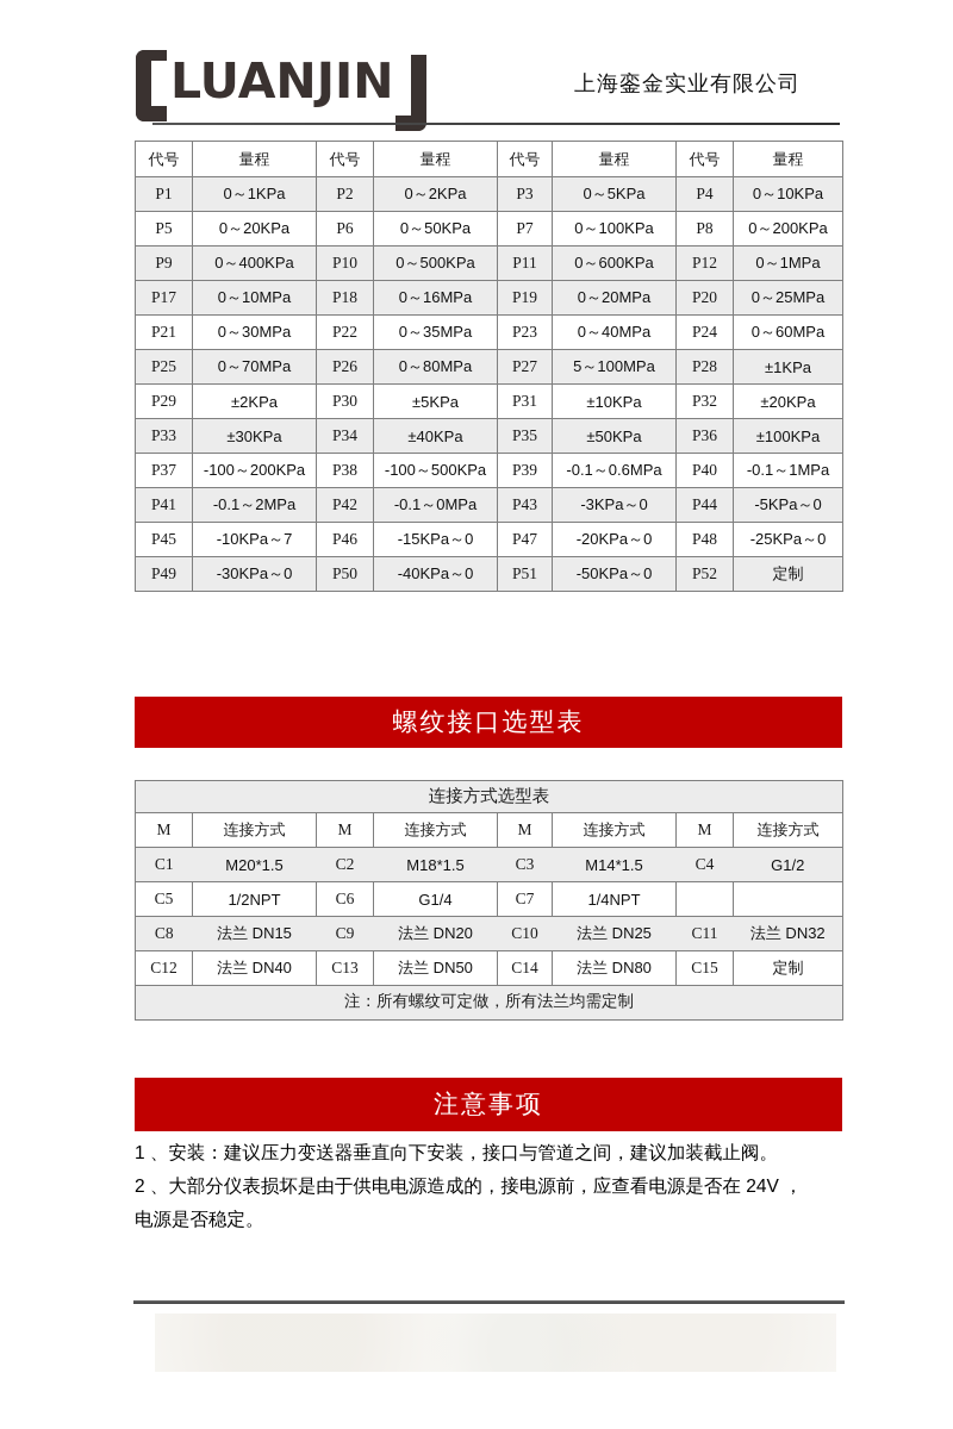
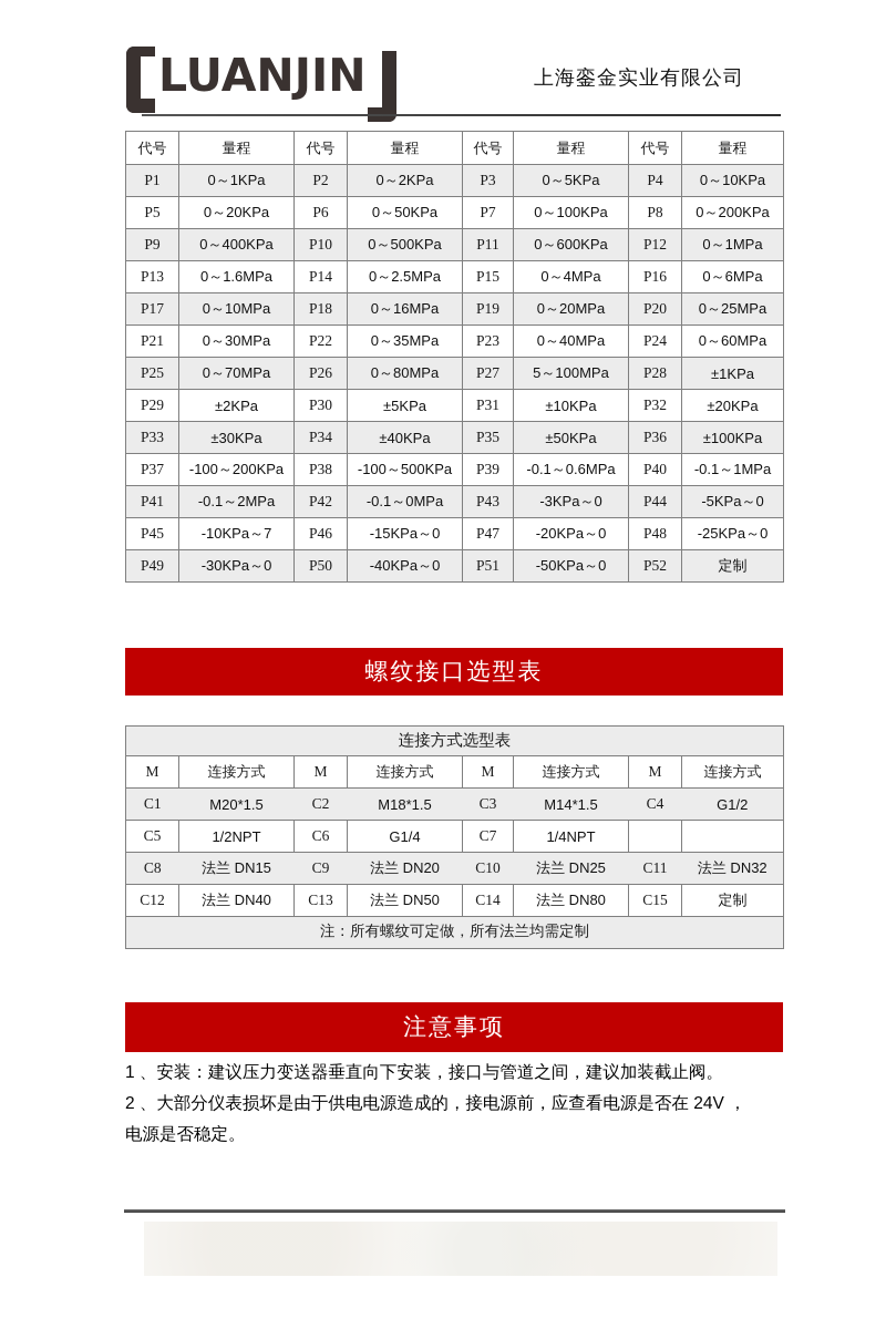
  LUANJIN
  上海銮金实业有限公司
  代号	量程	代号	量程	代号	量程	代号	量程
  P1	0～1KPa	P2	0～2KPa	P3	0～5KPa	P4	0～10KPa
  P5	0～20KPa	P6	0～50KPa	P7	0～100KPa	P8	0～200KPa
  P9	0～400KPa	P10	0～500KPa	P11	0～600KPa	P12	0～1MPa
+ P13	0～1.6MPa	P14	0～2.5MPa	P15	0～4MPa	P16	0～6MPa
  P17	0～10MPa	P18	0～16MPa	P19	0～20MPa	P20	0～25MPa
  P21	0～30MPa	P22	0～35MPa	P23	0～40MPa	P24	0～60MPa
  P25	0～70MPa	P26	0～80MPa	P27	5～100MPa	P28	±1KPa
  P29	±2KPa	P30	±5KPa	P31	±10KPa	P32	±20KPa
  P33	±30KPa	P34	±40KPa	P35	±50KPa	P36	±100KPa
  P37	-100～200KPa	P38	-100～500KPa	P39	-0.1～0.6MPa	P40	-0.1～1MPa
  P41	-0.1～2MPa	P42	-0.1～0MPa	P43	-3KPa～0	P44	-5KPa～0
  P45	-10KPa～7	P46	-15KPa～0	P47	-20KPa～0	P48	-25KPa～0
  P49	-30KPa～0	P50	-40KPa～0	P51	-50KPa～0	P52	定制
  螺纹接口选型表
  连接方式选型表
  M	连接方式	M	连接方式	M	连接方式	M	连接方式
  C1	M20*1.5	C2	M18*1.5	C3	M14*1.5	C4	G1/2
  C5	1/2NPT	C6	G1/4	C7	1/4NPT
  C8	法兰 DN15	C9	法兰 DN20	C10	法兰 DN25	C11	法兰 DN32
  C12	法兰 DN40	C13	法兰 DN50	C14	法兰 DN80	C15	定制
  注：所有螺纹可定做，所有法兰均需定制
  注意事项
  1 、安装：建议压力变送器垂直向下安装，接口与管道之间，建议加装截止阀。
  2 、大部分仪表损坏是由于供电电源造成的，接电源前，应查看电源是否在 24V ，
  电源是否稳定。
